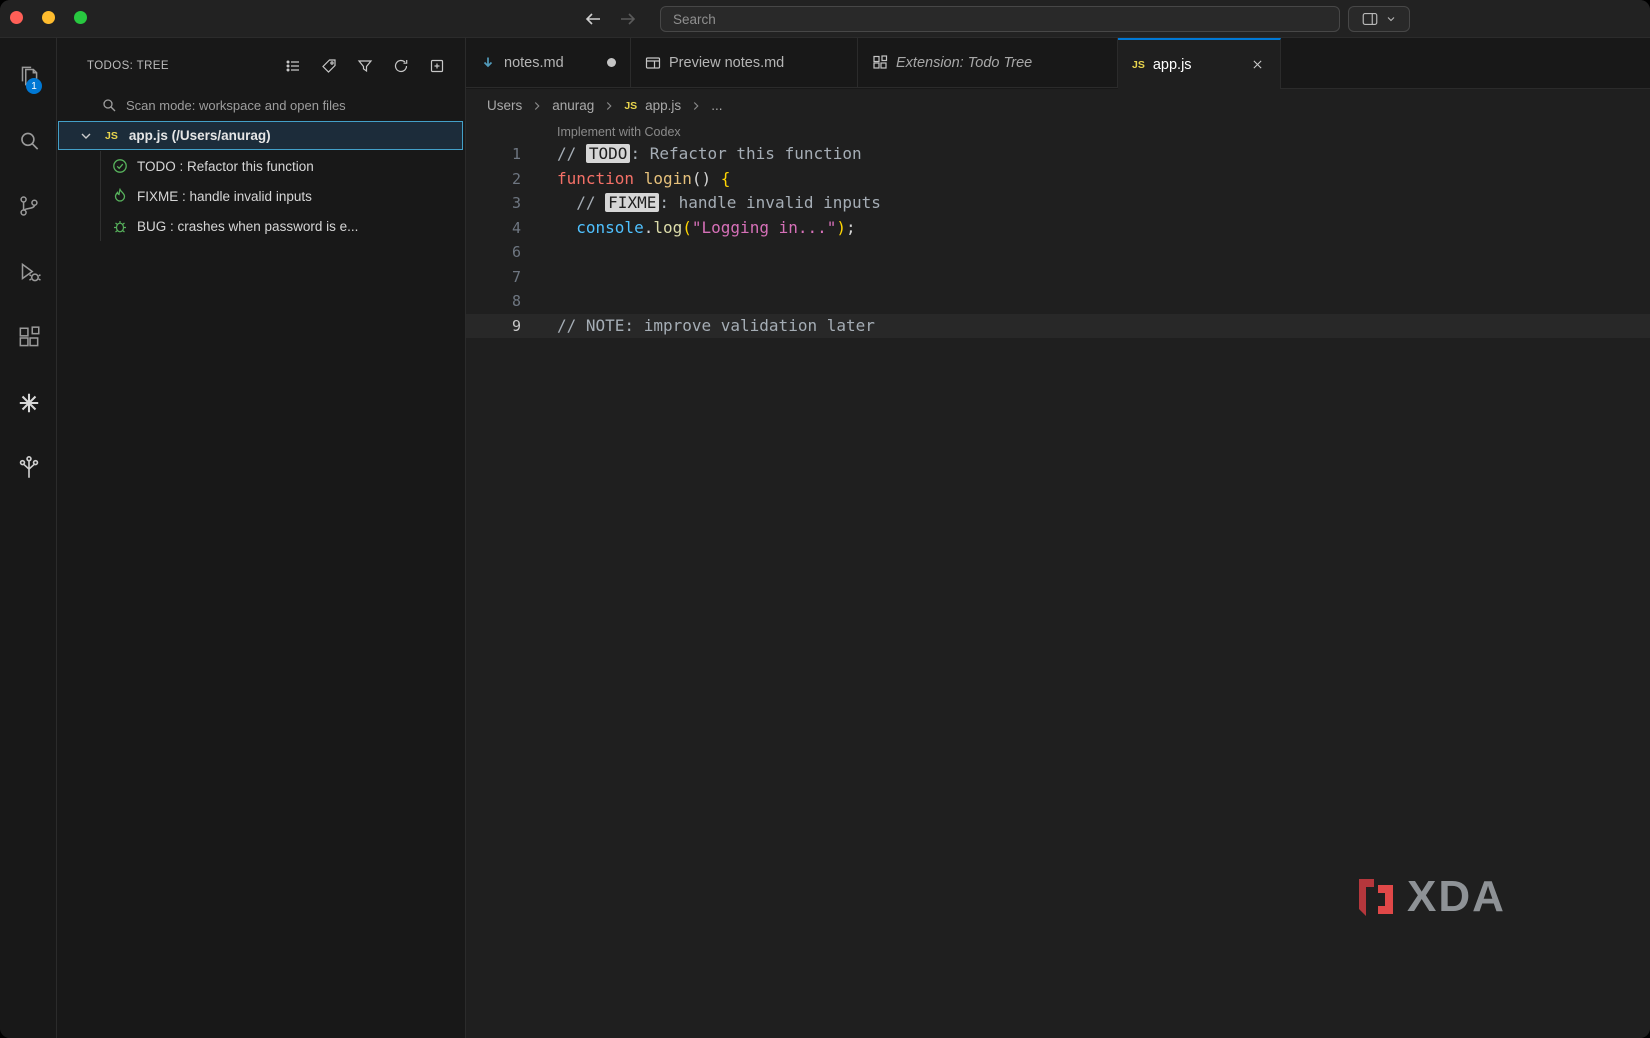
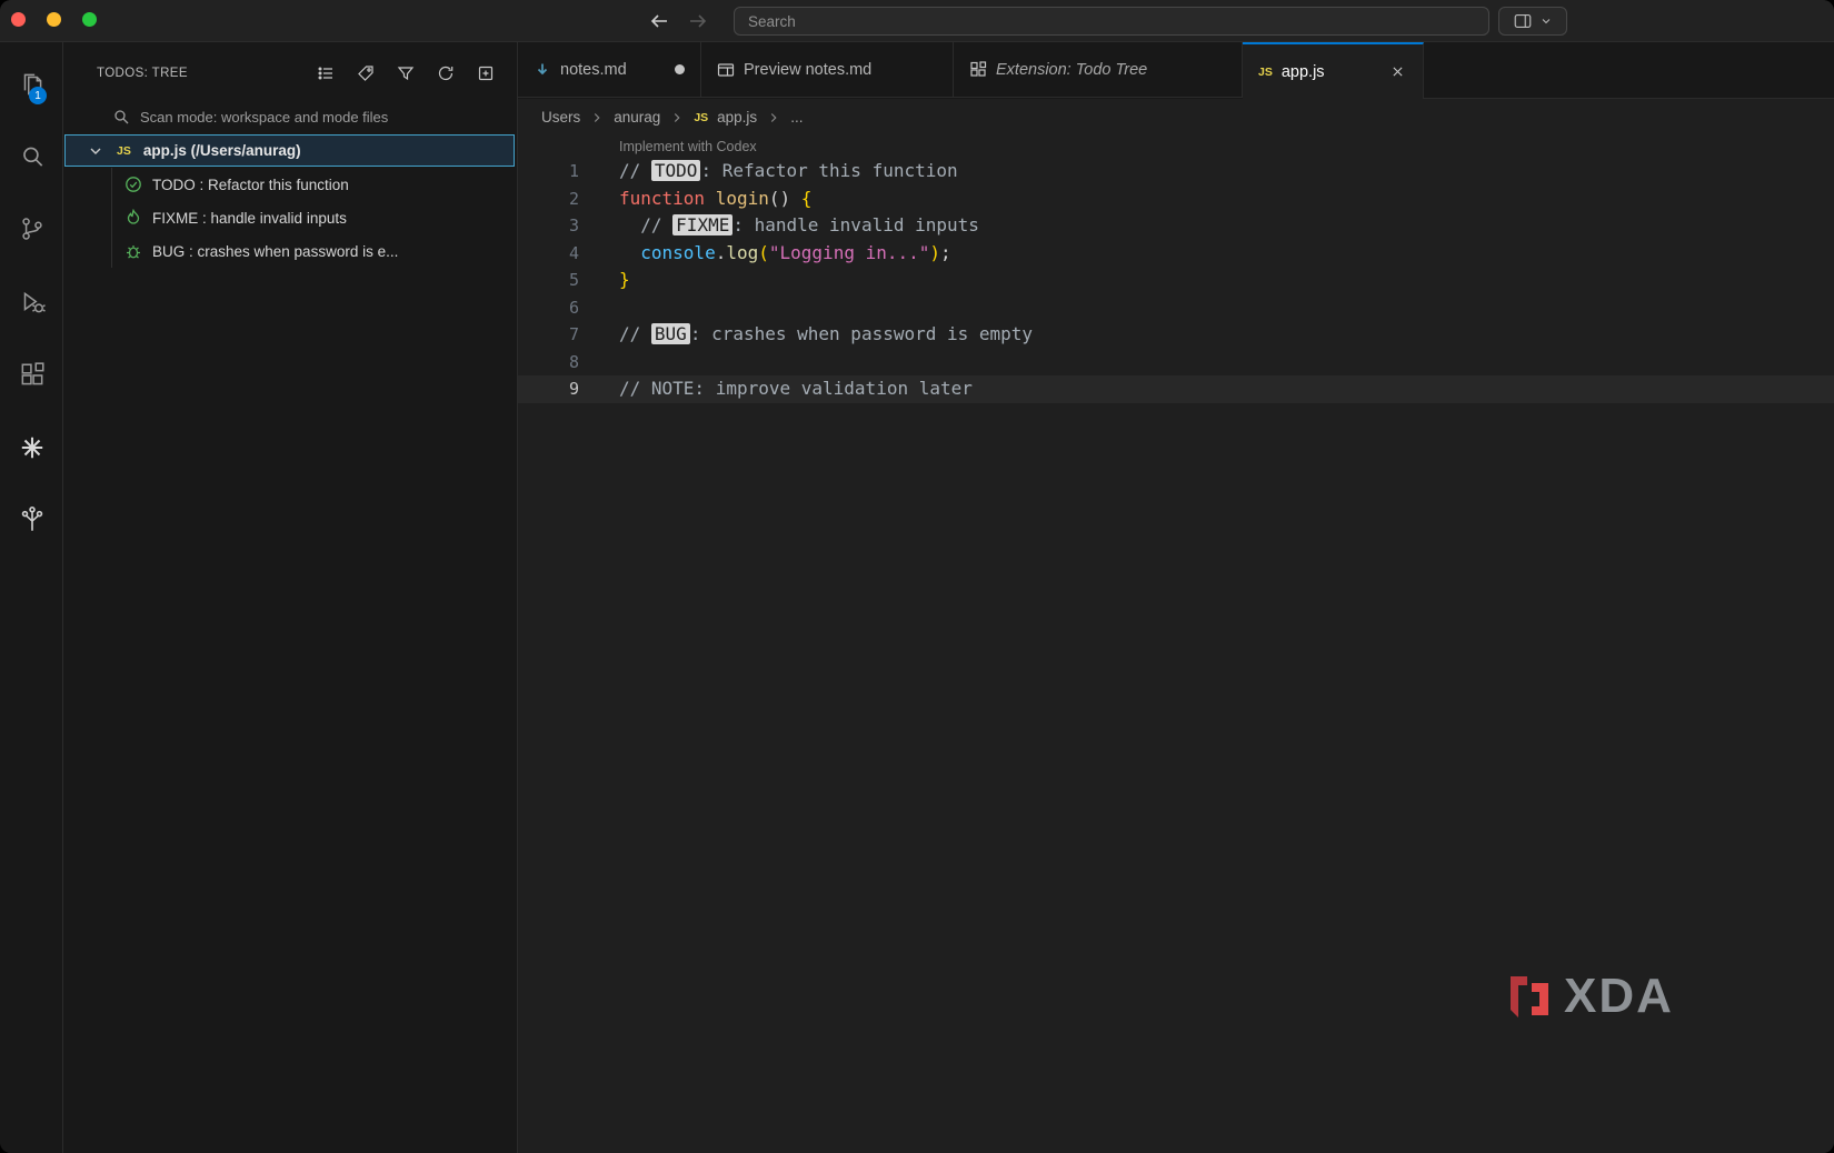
  Search
  1
  TODOS: TREE
- Scan mode: workspace and open files
+ Scan mode: workspace and mode files
  JS
  app.js (/Users/anurag)
  TODO : Refactor this function
  FIXME : handle invalid inputs
  BUG : crashes when password is e...
  notes.md
  Preview notes.md
  Extension: Todo Tree
  JS
  app.js
  Users
  anurag
  JS
  app.js
  ...
  Implement with Codex
  1
  // TODO : Refactor this function
  2
  function login() {
  3
  // FIXME : handle invalid inputs
  4
  console.log("Logging in...");
+ 5
+ }
  6
  7
+ // BUG : crashes when password is empty
  8
  9
  // NOTE: improve validation later
  XDA
